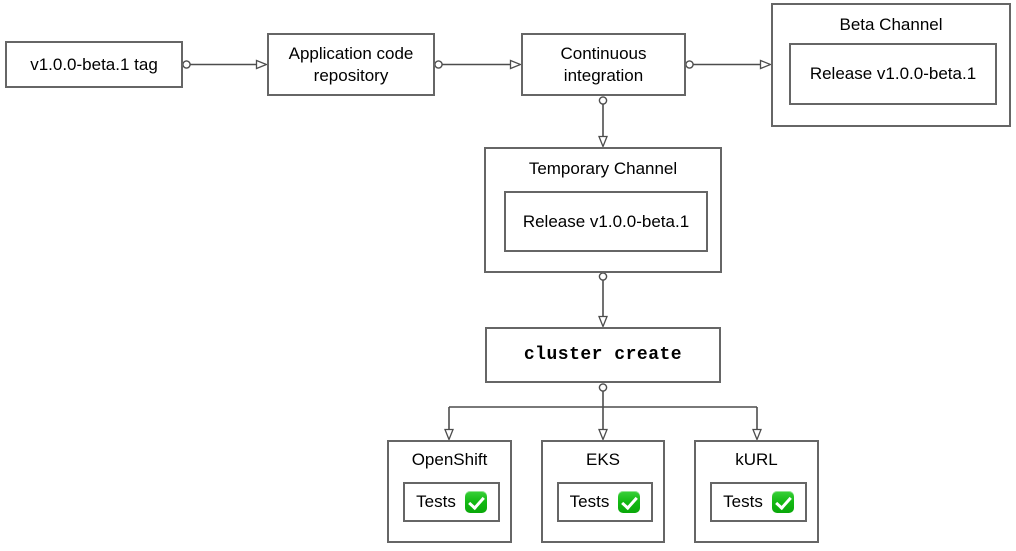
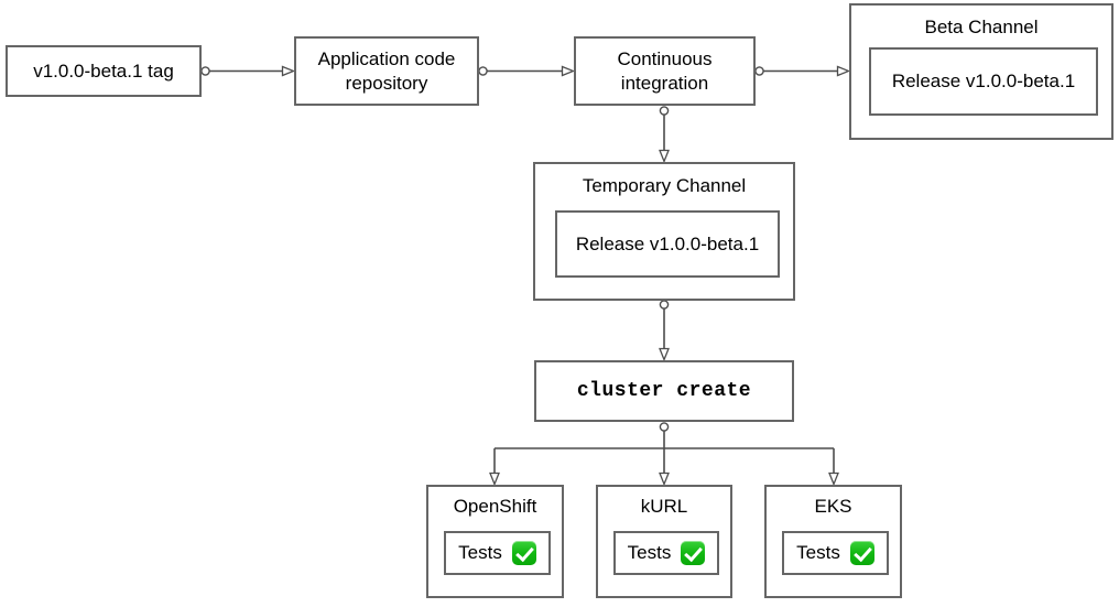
  v1.0.0-beta.1 tag
  Application code repository
  Continuous integration
  Beta Channel
  Release v1.0.0-beta.1
  Temporary Channel
  Release v1.0.0-beta.1
  cluster create
  OpenShift
  Tests
- EKS
+ kURL
  Tests
- kURL
+ EKS
  Tests
